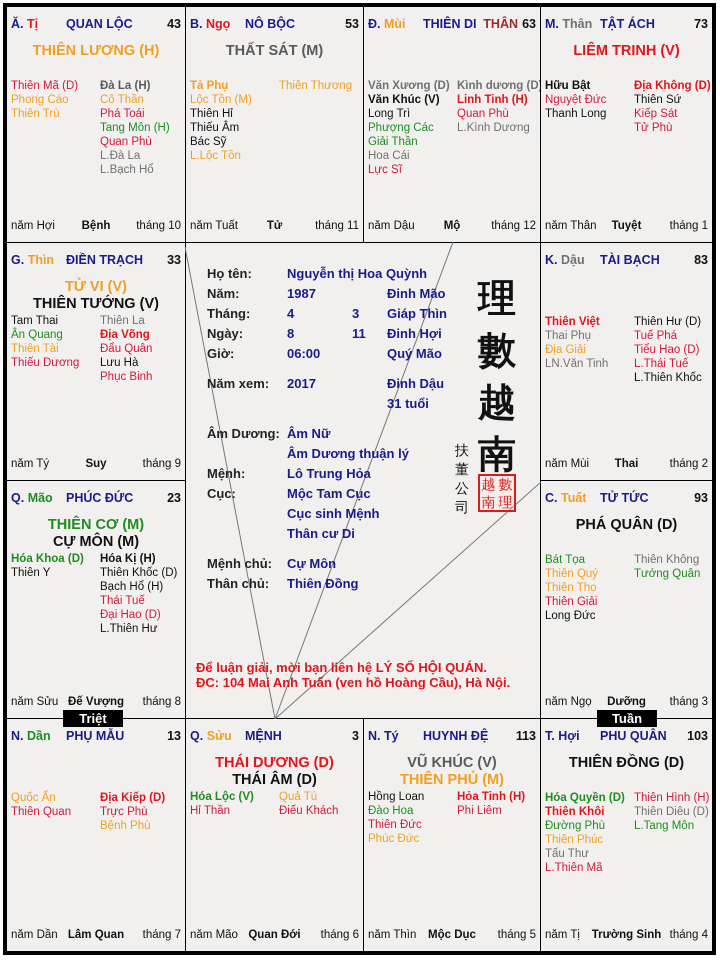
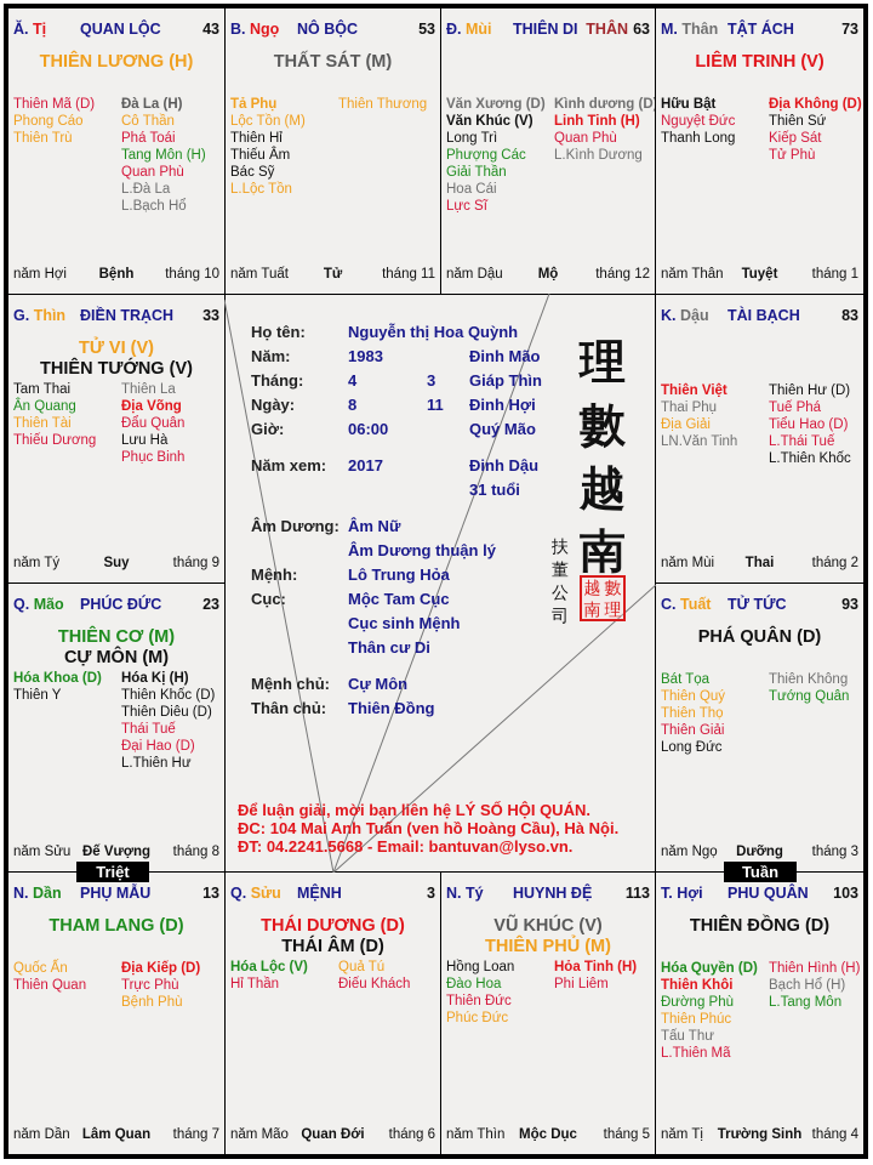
  Ă. Tị
  QUAN LỘC
  43
  THIÊN LƯƠNG (H)
  Thiên Mã (D)
  Phong Cáo
  Thiên Trù
  Đà La (H)
  Cô Thần
  Phá Toái
  Tang Môn (H)
  Quan Phù
  L.Đà La
  L.Bạch Hổ
  năm Hợi
  Bệnh
  tháng 10
  B. Ngọ
  NÔ BỘC
  53
  THẤT SÁT (M)
  Tả Phụ
  Lộc Tồn (M)
  Thiên Hỉ
  Thiếu Âm
  Bác Sỹ
  L.Lộc Tồn
  Thiên Thương
  năm Tuất
  Tử
  tháng 11
  Đ. Mùi
  THIÊN DI
  THÂN
  63
  Văn Xương (D)
  Văn Khúc (V)
  Long Trì
  Phượng Các
  Giải Thần
  Hoa Cái
  Lực Sĩ
  Kình dương (D
  Linh Tinh (H)
  Quan Phù
  L.Kình Dương
  năm Dậu
  Mộ
  tháng 12
  M. Thân
  TẬT ÁCH
  73
  LIÊM TRINH (V)
  Hữu Bật
  Nguyệt Đức
  Thanh Long
  Địa Không (D)
  Thiên Sứ
  Kiếp Sát
  Tử Phù
  năm Thân
  Tuyệt
  tháng 1
  G. Thìn
  ĐIỀN TRẠCH
  33
  TỬ VI (V)
  THIÊN TƯỚNG (V)
  Tam Thai
  Ân Quang
  Thiên Tài
  Thiếu Dương
  Thiên La
  Địa Võng
  Đẩu Quân
  Lưu Hà
  Phục Binh
  năm Tý
  Suy
  tháng 9
  K. Dậu
  TÀI BẠCH
  83
  Thiên Việt
  Thai Phụ
  Địa Giải
  LN.Văn Tinh
  Thiên Hư (D)
  Tuế Phá
  Tiểu Hao (D)
  L.Thái Tuế
  L.Thiên Khốc
  năm Mùi
  Thai
  tháng 2
  Q. Mão
  PHÚC ĐỨC
  23
  THIÊN CƠ (M)
  CỰ MÔN (M)
  Hóa Khoa (D)
  Thiên Y
  Hóa Kị (H)
  Thiên Khốc (D)
- Bạch Hổ (H)
+ Thiên Diêu (D)
  Thái Tuế
  Đại Hao (D)
  L.Thiên Hư
  năm Sửu
  Đế Vượng
  tháng 8
  C. Tuất
  TỬ TỨC
  93
  PHÁ QUÂN (D)
  Bát Tọa
  Thiên Quý
  Thiên Thọ
  Thiên Giải
  Long Đức
  Thiên Không
  Tướng Quân
  năm Ngọ
  Dưỡng
  tháng 3
  N. Dần
  PHỤ MẪU
  13
+ THAM LANG (D)
  Quốc Ấn
  Thiên Quan
  Địa Kiếp (D)
  Trực Phù
  Bệnh Phù
  năm Dần
  Lâm Quan
  tháng 7
  Q. Sửu
  MỆNH
  3
  THÁI DƯƠNG (D)
  THÁI ÂM (D)
  Hóa Lộc (V)
  Hỉ Thần
  Quả Tú
  Điếu Khách
  năm Mão
  Quan Đới
  tháng 6
  N. Tý
  HUYNH ĐỆ
  113
  VŨ KHÚC (V)
  THIÊN PHỦ (M)
  Hồng Loan
  Đào Hoa
  Thiên Đức
  Phúc Đức
  Hỏa Tinh (H)
  Phi Liêm
  năm Thìn
  Mộc Dục
  tháng 5
  T. Hợi
  PHU QUÂN
  103
  THIÊN ĐỒNG (D)
  Hóa Quyền (D)
  Thiên Khôi
  Đường Phù
  Thiên Phúc
  Tấu Thư
  L.Thiên Mã
  Thiên Hình (H)
- Thiên Diêu (D)
+ Bạch Hổ (H)
  L.Tang Môn
  năm Tị
  Trường Sinh
  tháng 4
  Họ tên:
  Nguyễn thị Hoa Quỳnh
  Năm:
- 1987
+ 1983
  Đinh Mão
  Tháng:
  4
  3
  Giáp Thìn
  Ngày:
  8
  11
  Đinh Hợi
  Giờ:
  06:00
  Quý Mão
  Năm xem:
  2017
  Đinh Dậu
  31 tuổi
  Âm Dương:
  Âm Nữ
  Âm Dương thuận lý
  Mệnh:
  Lô Trung Hỏa
  Cục:
  Mộc Tam Cục
  Cục sinh Mệnh
  Thân cư Di
  Mệnh chủ:
  Cự Môn
  Thân chủ:
  Thiên Đồng
  理
  數
  越
  南
  扶
  董
  公
  司
  越
  數
  南
  理
  Để luận giải, mời bạn liên hệ LÝ SỐ HỘI QUÁN.
  ĐC: 104 Mai Anh Tuấn (ven hồ Hoàng Cầu), Hà Nội.
+ ĐT: 04.2241.5668 - Email: bantuvan@lyso.vn.
  Triệt
  Tuần
